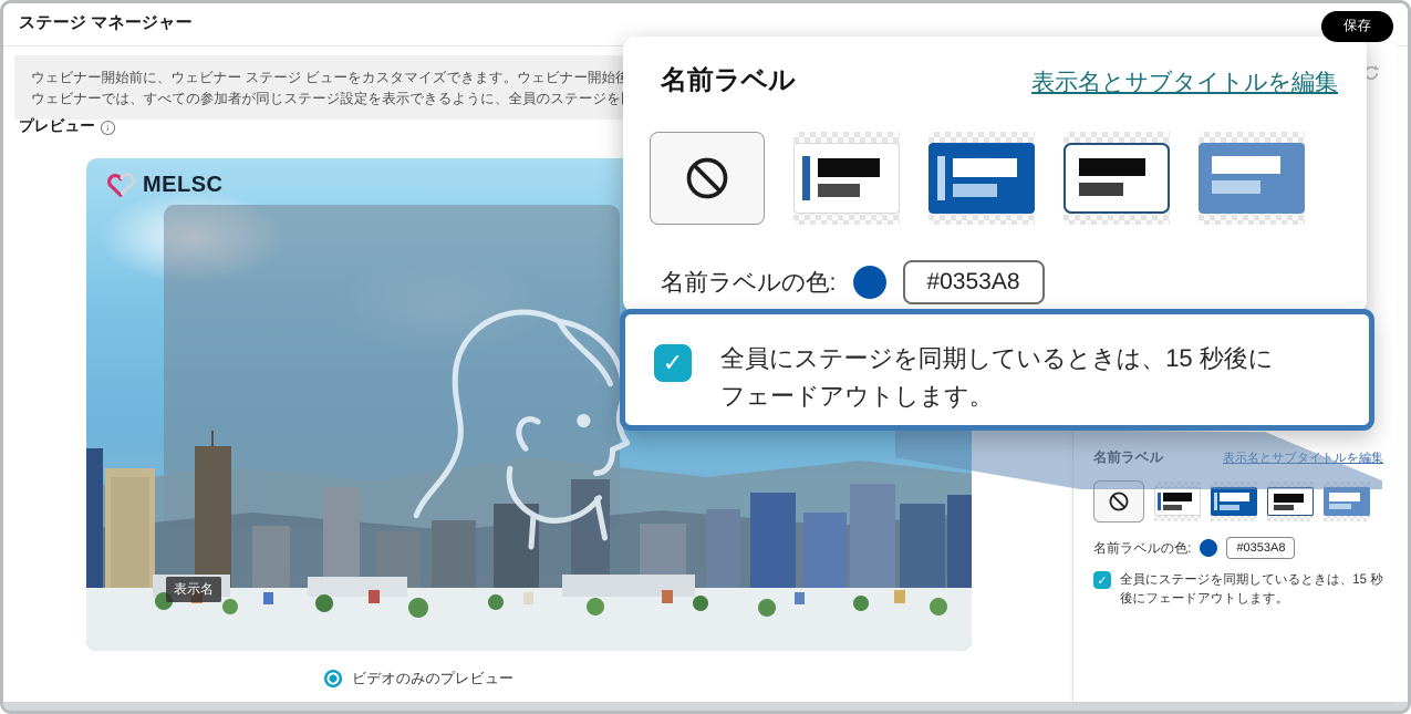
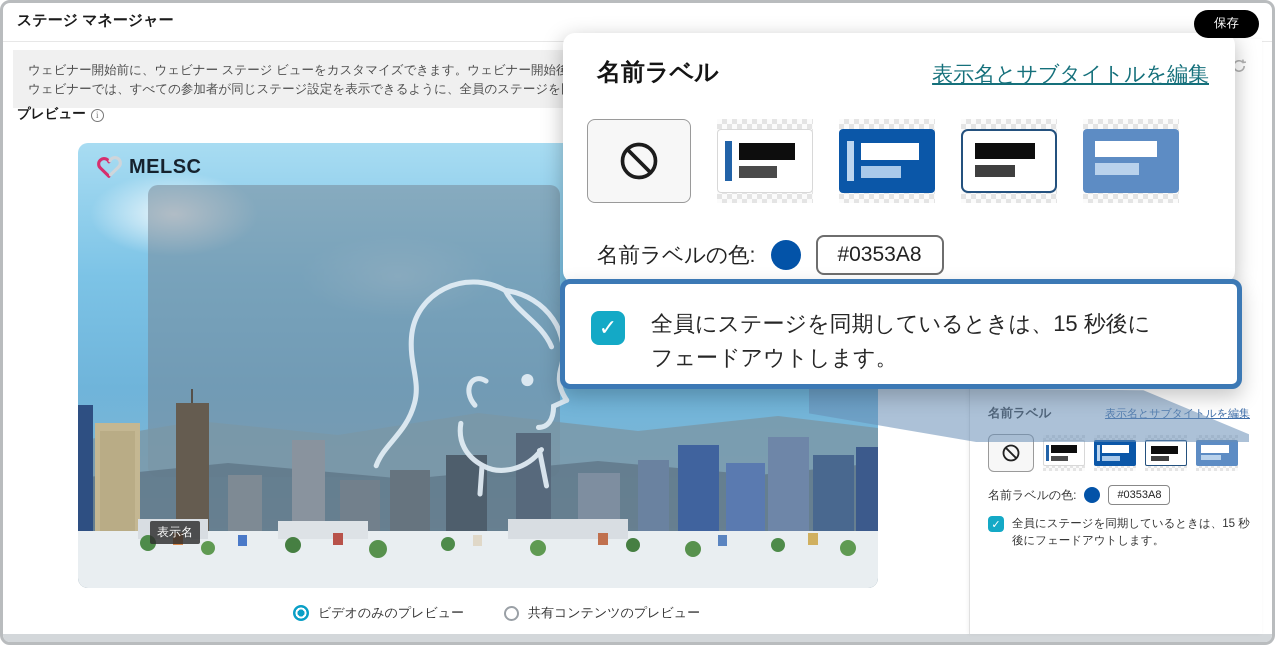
  ステージ マネージャー
  保存
  ウェビナー開始前に、ウェビナー ステージ ビューをカスタマイズできます。ウェビナー開始
  ウェビナーでは、すべての参加者が同じステージ設定を表示できるように、全員のステージを
  プレビュー
  i
  MELSC
  表示名
  ビデオのみのプレビュー
+ 共有コンテンツのプレビュー
  名前ラベル
  表示名とサブタイトルを編集
  名前ラベルの色:
  #0353A8
  ✓
  全員にステージを同期しているときは、15 秒後にフェードアウトします。
  名前ラベル
  表示名とサブタイトルを編集
  名前ラベルの色:
  #0353A8
  ✓
  全員にステージを同期しているときは、15 秒後にフェードアウトします。
